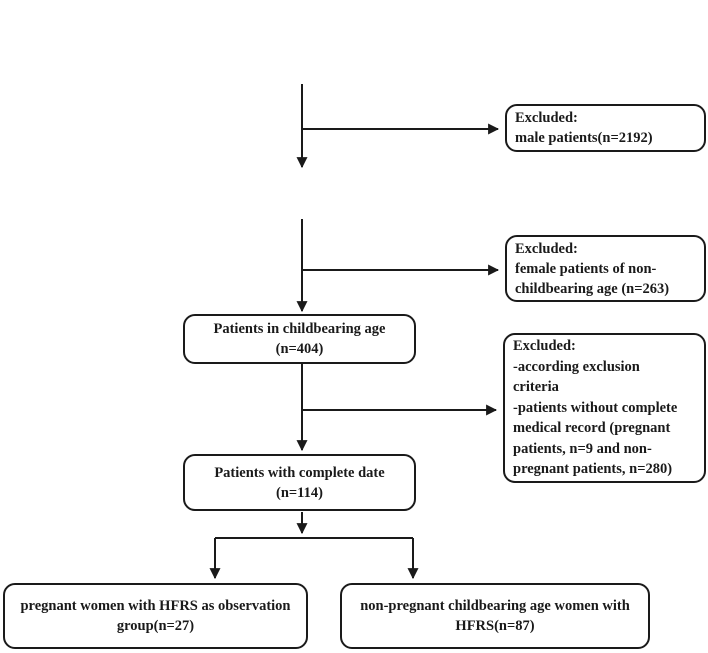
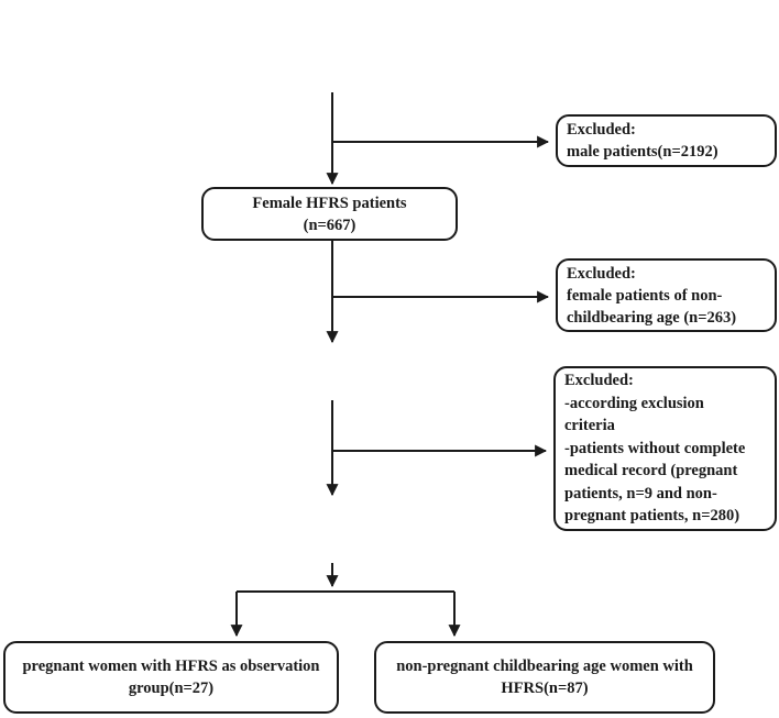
  Excluded:
  male patients(n=2192)
+ Female HFRS patients
+ (n=667)
  Excluded:
  female patients of non-
  childbearing age (n=263)
- Patients in childbearing age
- (n=404)
  Excluded:
  -according exclusion
  criteria
  -patients without complete
  medical record (pregnant
  patients, n=9 and non-
  pregnant patients, n=280)
- Patients with complete date
- (n=114)
  pregnant women with HFRS as observation
  group(n=27)
  non-pregnant childbearing age women with
  HFRS(n=87)
